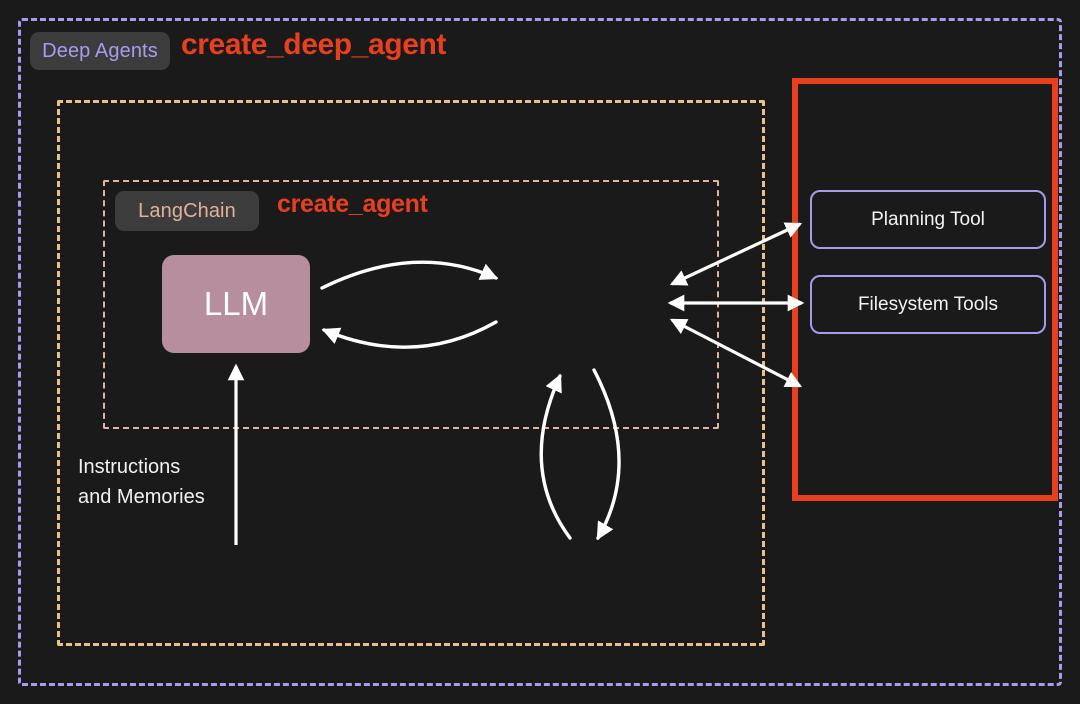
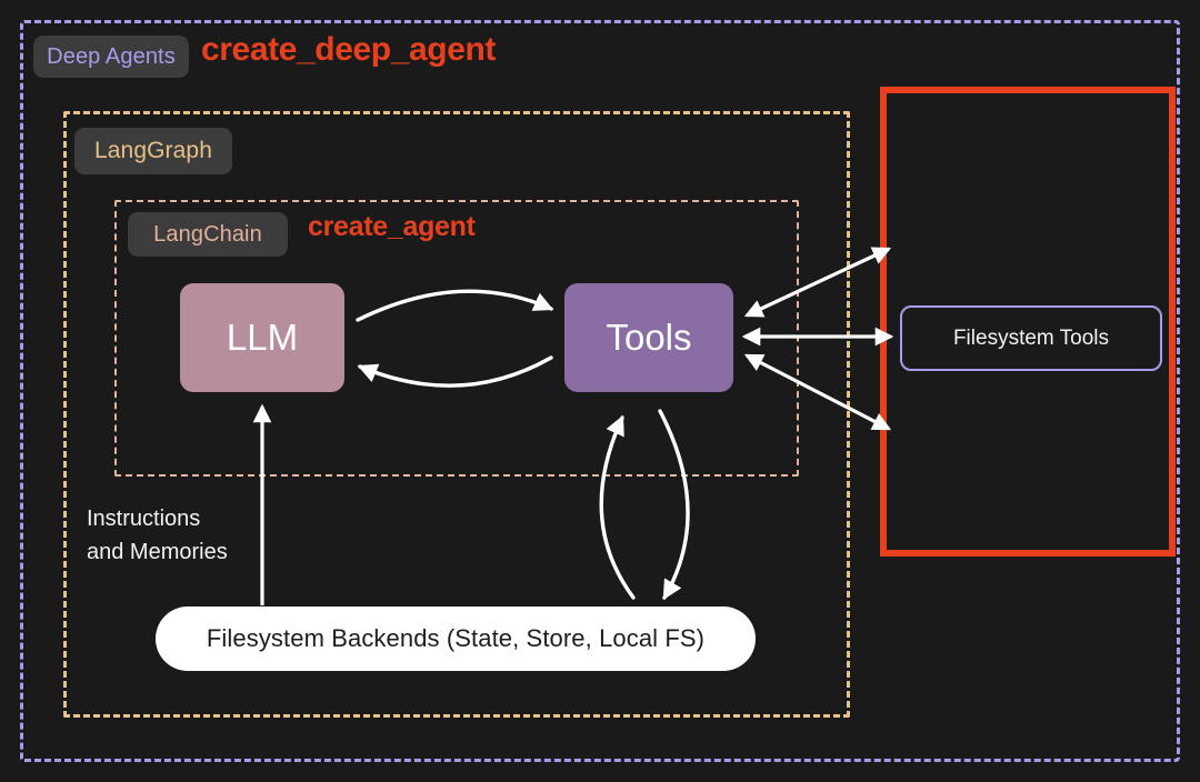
  Deep Agents
+ LangGraph
  LangChain
  create_deep_agent
  create_agent
  LLM
+ Tools
+ Filesystem Backends (State, Store, Local FS)
  Instructions
  and Memories
- Planning Tool
  Filesystem Tools
